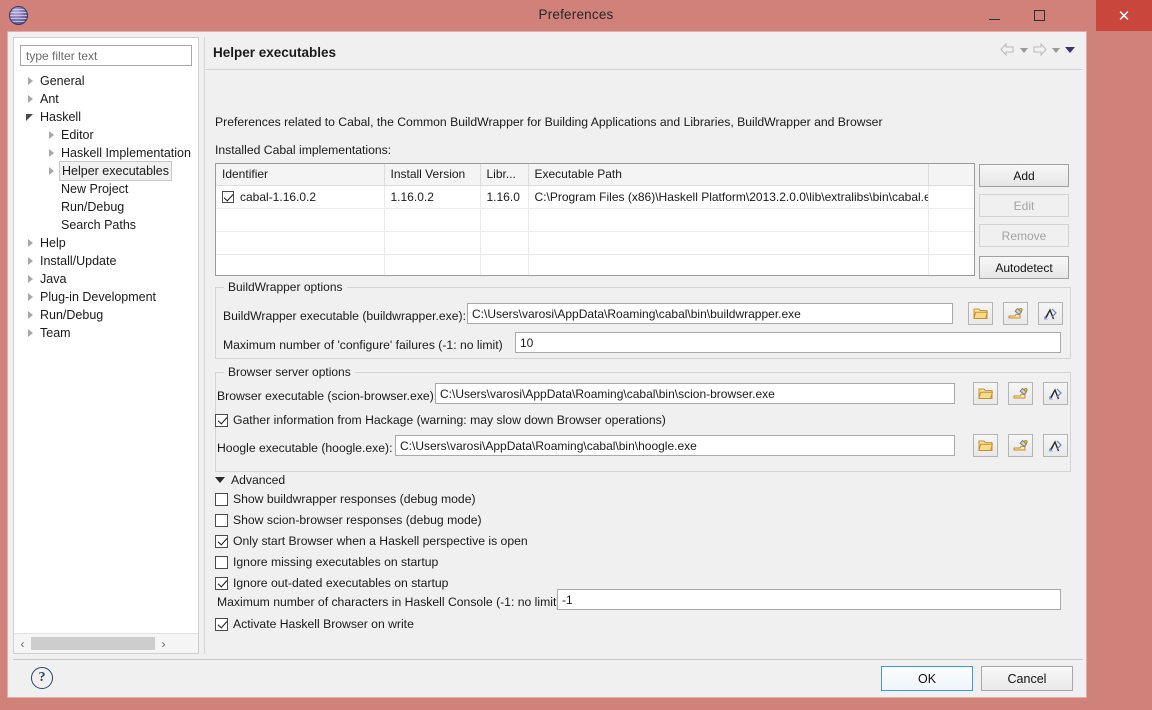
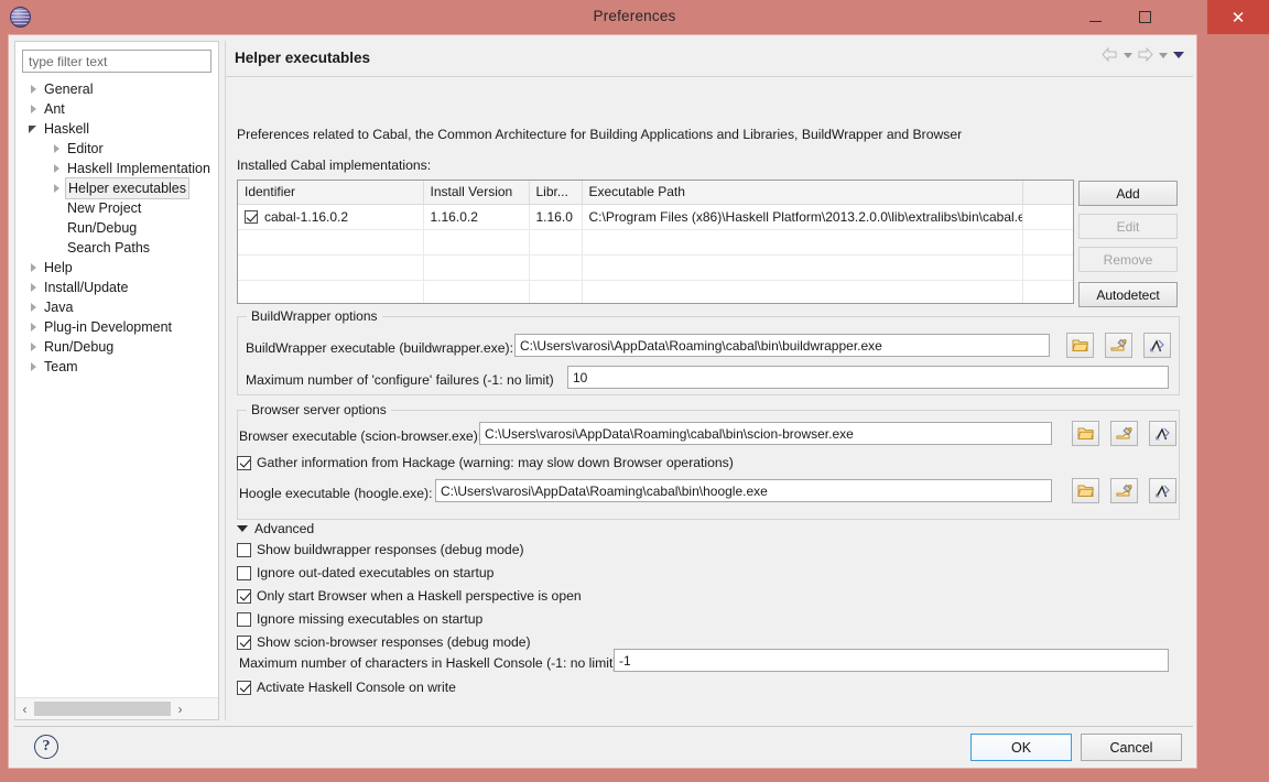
  Preferences
  ✕
  type filter text
  General
  Ant
  Haskell
  Editor
  Haskell Implementation
  Helper executables
  New Project
  Run/Debug
  Search Paths
  Help
  Install/Update
  Java
  Plug-in Development
  Run/Debug
  Team
  ‹
  ›
  Helper executables
- Preferences related to Cabal, the Common BuildWrapper for Building Applications and Libraries, BuildWrapper and Browser
+ Preferences related to Cabal, the Common Architecture for Building Applications and Libraries, BuildWrapper and Browser
  Installed Cabal implementations:
  Identifier	Install Version	Libr...	Executable Path
  cabal-1.16.0.2	1.16.0.2	1.16.0	C:\Program Files (x86)\Haskell Platform\2013.2.0.0\lib\extralibs\bin\cabal.e
  Add
  Edit
  Remove
  Autodetect
  BuildWrapper options
  BuildWrapper executable (buildwrapper.exe):
  C:\Users\varosi\AppData\Roaming\cabal\bin\buildwrapper.exe
  Maximum number of 'configure' failures (-1: no limit)
  10
  Browser server options
  Browser executable (scion-browser.exe)
  C:\Users\varosi\AppData\Roaming\cabal\bin\scion-browser.exe
  Gather information from Hackage (warning: may slow down Browser operations)
  Hoogle executable (hoogle.exe):
  C:\Users\varosi\AppData\Roaming\cabal\bin\hoogle.exe
  Advanced
  Show buildwrapper responses (debug mode)
- Show scion-browser responses (debug mode)
+ Ignore out-dated executables on startup
  Only start Browser when a Haskell perspective is open
  Ignore missing executables on startup
- Ignore out-dated executables on startup
+ Show scion-browser responses (debug mode)
  Maximum number of characters in Haskell Console (-1: no limit
  -1
- Activate Haskell Browser on write
+ Activate Haskell Console on write
  ?
  OK
  Cancel
